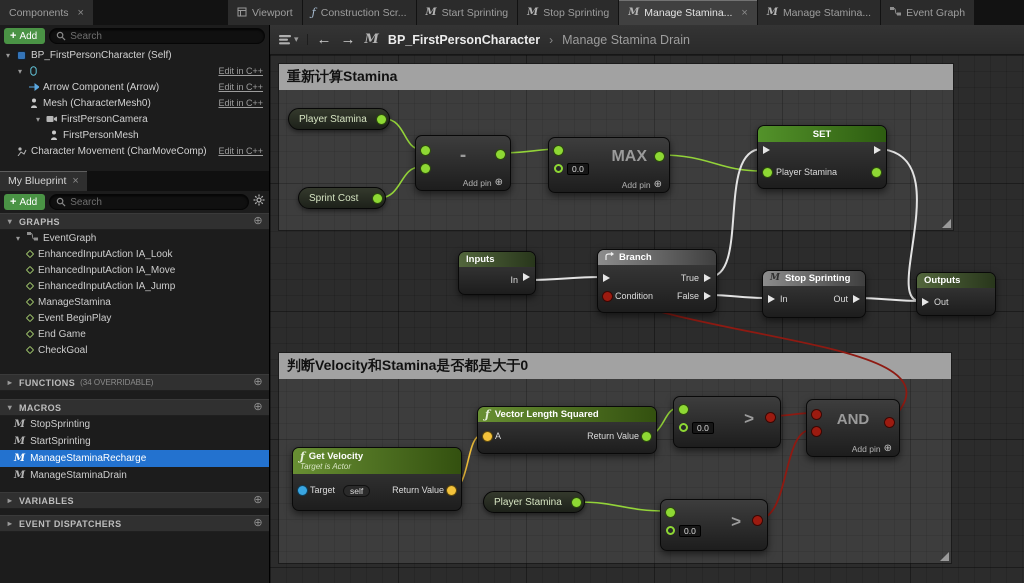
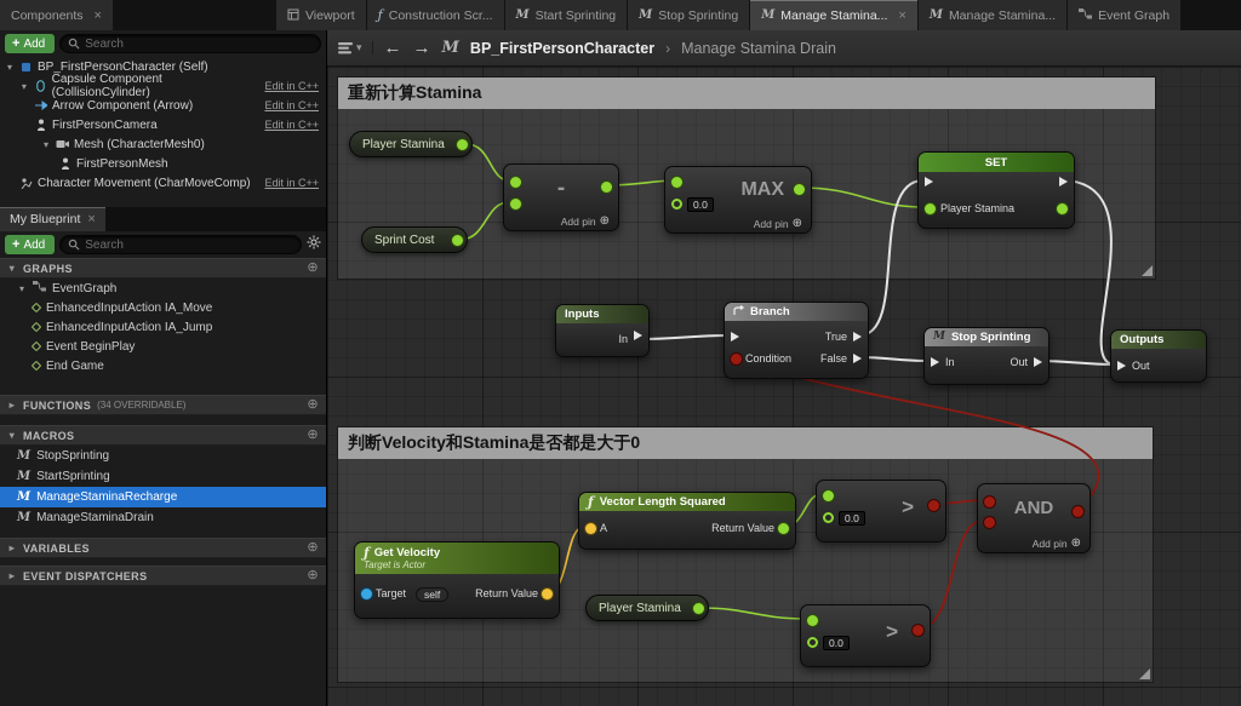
  Components
  ×
  Viewport
  ƒ
  Construction Scr...
  M
  Start Sprinting
  M
  Stop Sprinting
  M
  Manage Stamina...
  ×
  M
  Manage Stamina...
  Event Graph
  ▾
  ←
  →
  M
  BP_FirstPersonCharacter
  ›
  Manage Stamina Drain
  +
  Add
  Search
  ▾
  BP_FirstPersonCharacter (Self)
  ▾
+ Capsule Component (CollisionCylinder)
  Edit in C++
  Arrow Component (Arrow)
  Edit in C++
- Mesh (CharacterMesh0)
+ FirstPersonCamera
  Edit in C++
  ▾
- FirstPersonCamera
+ Mesh (CharacterMesh0)
  FirstPersonMesh
  Character Movement (CharMoveComp)
  Edit in C++
  My Blueprint
  ×
  +
  Add
  Search
  ▾
  GRAPHS
  ⊕
  ▾
  EventGraph
- EnhancedInputAction IA_Look
  EnhancedInputAction IA_Move
  EnhancedInputAction IA_Jump
- ManageStamina
  Event BeginPlay
  End Game
- CheckGoal
  ▸
  FUNCTIONS
  (34 OVERRIDABLE)
  ⊕
  ▾
  MACROS
  ⊕
  M
  StopSprinting
  M
  StartSprinting
  M
  ManageStaminaRecharge
  M
  ManageStaminaDrain
  ▸
  VARIABLES
  ⊕
  ▸
  EVENT DISPATCHERS
  ⊕
  重新计算Stamina
  判断Velocity和Stamina是否都是大于0
  Player Stamina
  Sprint Cost
  Player Stamina
  -
  Add pin
  ⊕
  0.0
  MAX
  Add pin
  ⊕
  SET
  Player Stamina
  Inputs
  In
  Branch
  True
  Condition
  False
  M
  Stop Sprinting
  In
  Out
  Outputs
  Out
  ƒ
  Get Velocity
  Target is Actor
  Target
  self
  Return Value
  ƒ
  Vector Length Squared
  A
  Return Value
  0.0
  >
  0.0
  >
  AND
  Add pin
  ⊕
